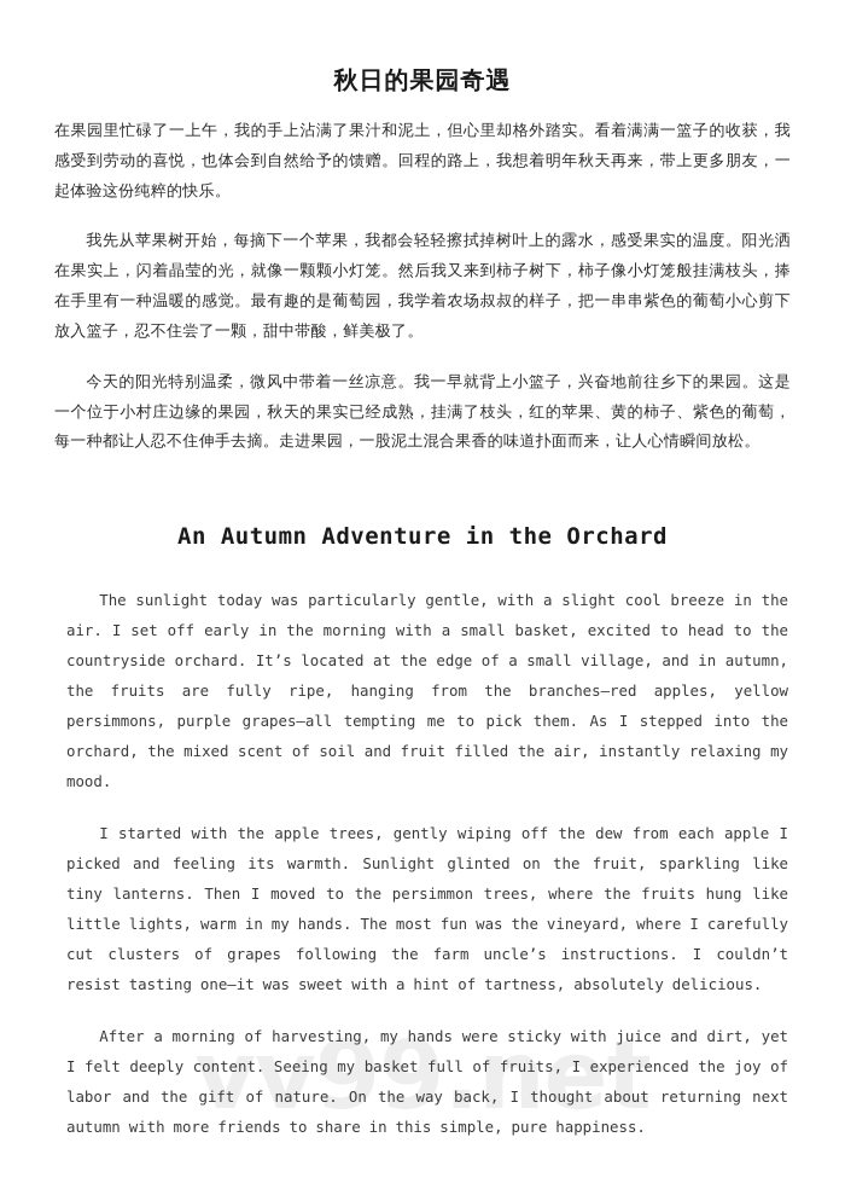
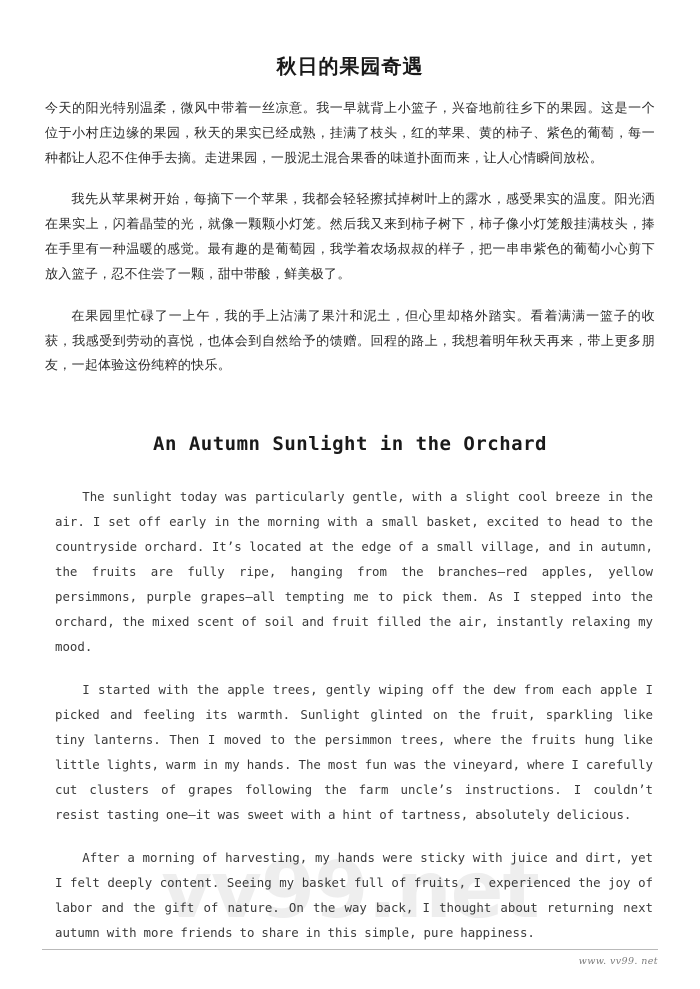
  vv99.net
  秋日的果园奇遇
- 在果园里忙碌了一上午，我的手上沾满了果汁和泥土，但心里却格外踏实。看着满满一篮子的收获，我感受到劳动的喜悦，也体会到自然给予的馈赠。回程的路上，我想着明年秋天再来，带上更多朋友，一起体验这份纯粹的快乐。
+ 今天的阳光特别温柔，微风中带着一丝凉意。我一早就背上小篮子，兴奋地前往乡下的果园。这是一个位于小村庄边缘的果园，秋天的果实已经成熟，挂满了枝头，红的苹果、黄的柿子、紫色的葡萄，每一种都让人忍不住伸手去摘。走进果园，一股泥土混合果香的味道扑面而来，让人心情瞬间放松。
  我先从苹果树开始，每摘下一个苹果，我都会轻轻擦拭掉树叶上的露水，感受果实的温度。阳光洒在果实上，闪着晶莹的光，就像一颗颗小灯笼。然后我又来到柿子树下，柿子像小灯笼般挂满枝头，捧在手里有一种温暖的感觉。最有趣的是葡萄园，我学着农场叔叔的样子，把一串串紫色的葡萄小心剪下放入篮子，忍不住尝了一颗，甜中带酸，鲜美极了。
- 今天的阳光特别温柔，微风中带着一丝凉意。我一早就背上小篮子，兴奋地前往乡下的果园。这是一个位于小村庄边缘的果园，秋天的果实已经成熟，挂满了枝头，红的苹果、黄的柿子、紫色的葡萄，每一种都让人忍不住伸手去摘。走进果园，一股泥土混合果香的味道扑面而来，让人心情瞬间放松。
+ 在果园里忙碌了一上午，我的手上沾满了果汁和泥土，但心里却格外踏实。看着满满一篮子的收获，我感受到劳动的喜悦，也体会到自然给予的馈赠。回程的路上，我想着明年秋天再来，带上更多朋友，一起体验这份纯粹的快乐。
- An Autumn Adventure in the Orchard
+ An Autumn Sunlight in the Orchard
  The sunlight today was particularly gentle, with a slight cool breeze in the air. I set off early in the morning with a small basket, excited to head to the countryside orchard. It’s located at the edge of a small village, and in autumn, the fruits are fully ripe, hanging from the branches—red apples, yellow persimmons, purple grapes—all tempting me to pick them. As I stepped into the orchard, the mixed scent of soil and fruit filled the air, instantly relaxing my mood.
  I started with the apple trees, gently wiping off the dew from each apple I picked and feeling its warmth. Sunlight glinted on the fruit, sparkling like tiny lanterns. Then I moved to the persimmon trees, where the fruits hung like little lights, warm in my hands. The most fun was the vineyard, where I carefully cut clusters of grapes following the farm uncle’s instructions. I couldn’t resist tasting one—it was sweet with a hint of tartness, absolutely delicious.
  After a morning of harvesting, my hands were sticky with juice and dirt, yet I felt deeply content. Seeing my basket full of fruits, I experienced the joy of labor and the gift of nature. On the way back, I thought about returning next autumn with more friends to share in this simple, pure happiness.
+ www. vv99. net
